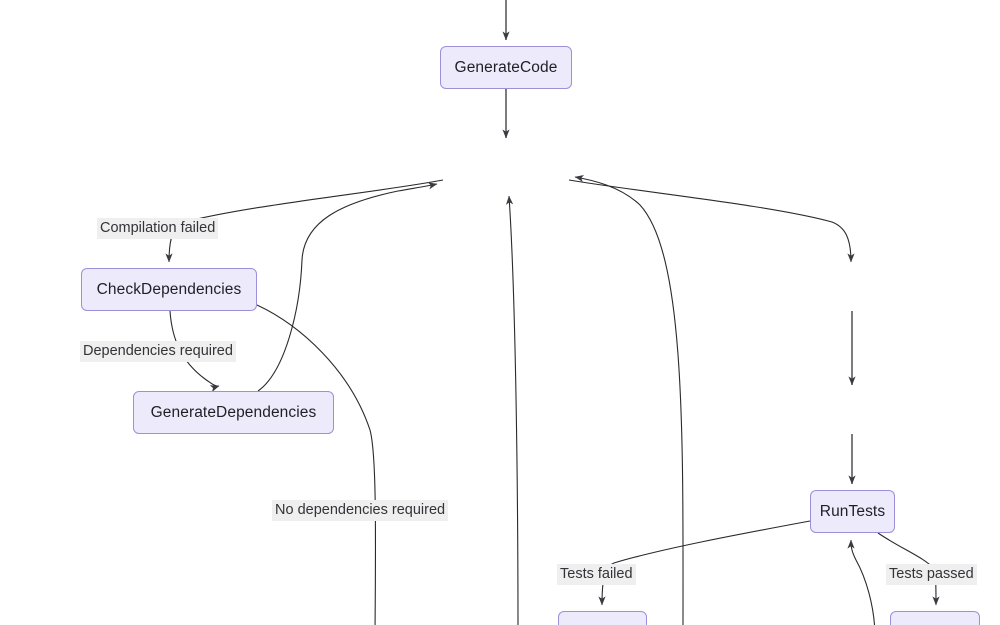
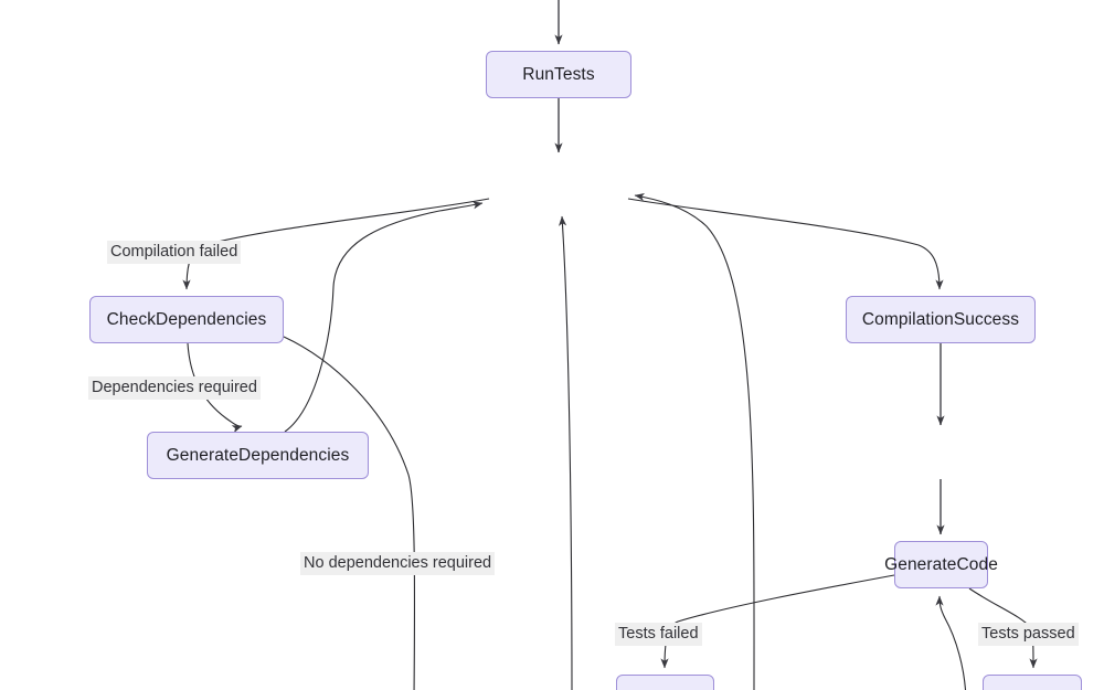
- GenerateCode
+ RunTests
  CheckDependencies
  GenerateDependencies
+ CompilationSuccess
- RunTests
+ GenerateCode
  Compilation failed
  Dependencies required
  No dependencies required
  Tests failed
  Tests passed
